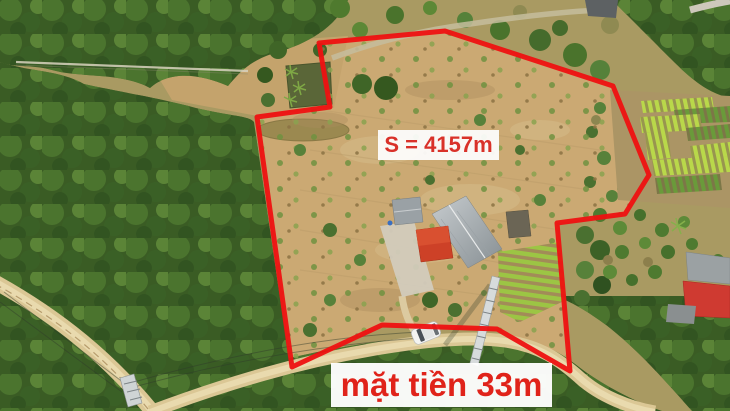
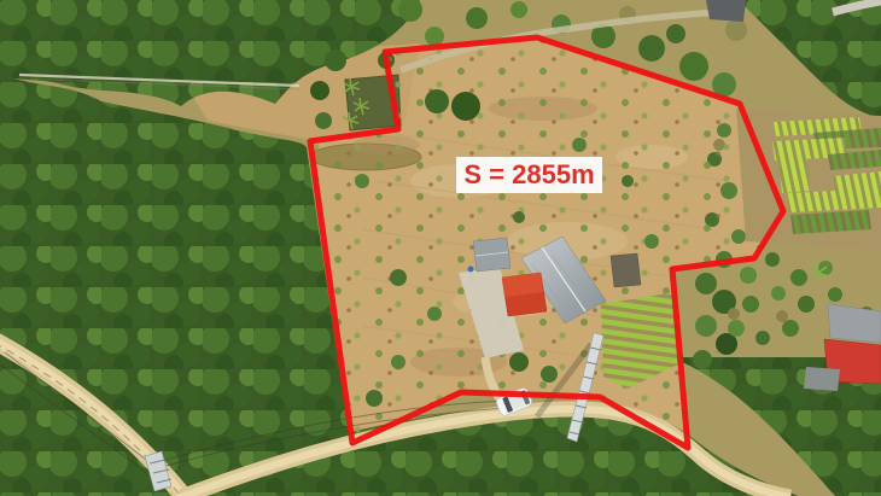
- S = 4157m
+ S = 2855m
- mặt tiền 33m
